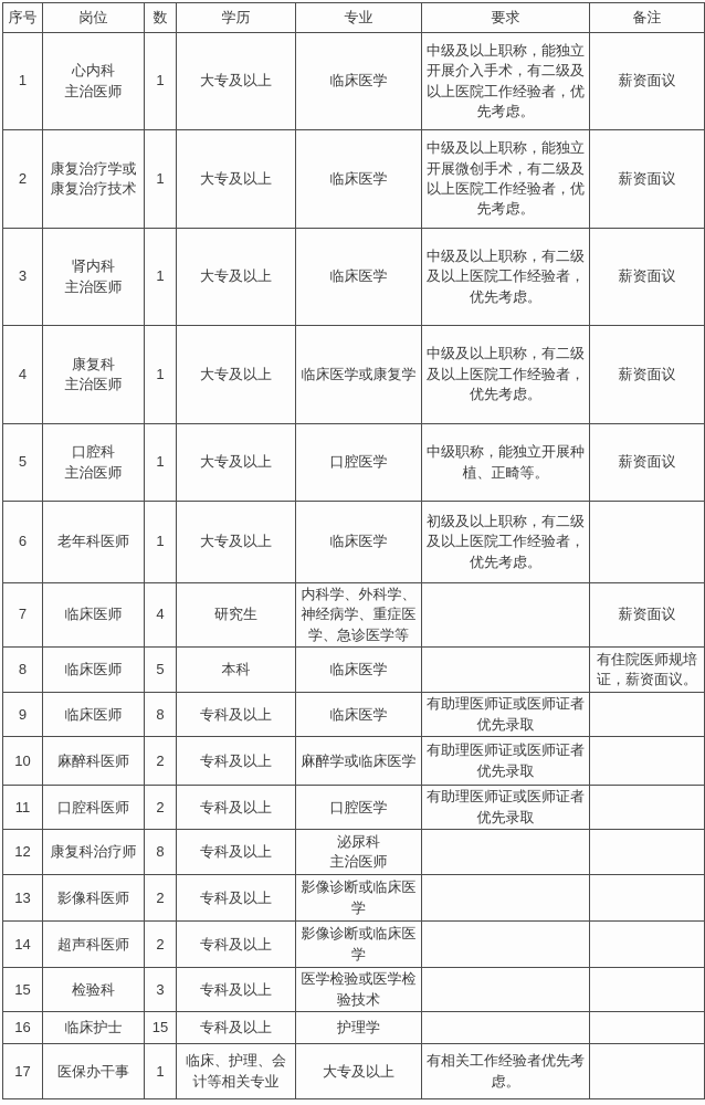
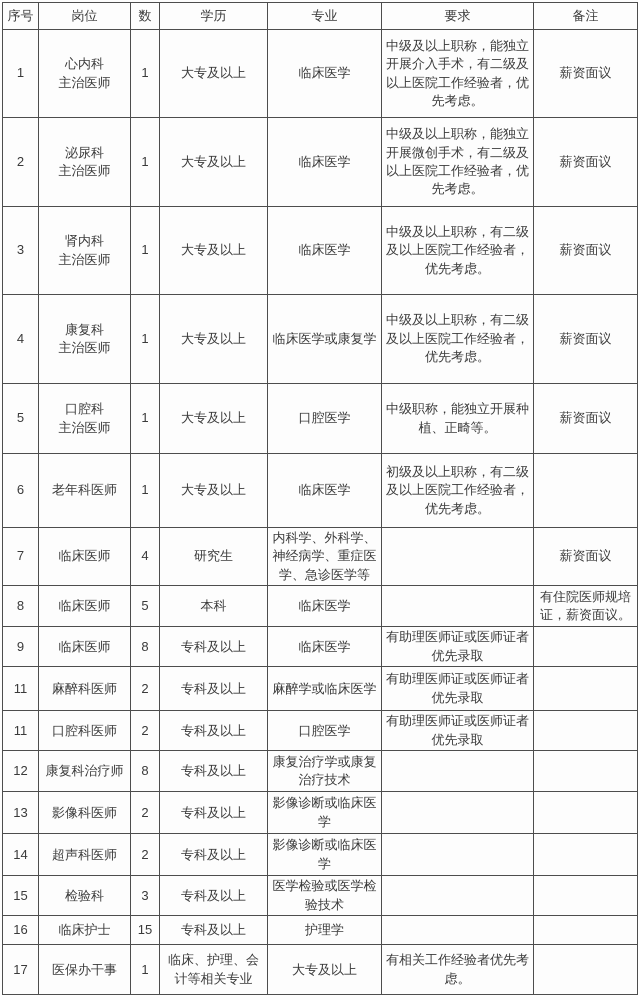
  序号	岗位	数	学历	专业	要求	备注
  1	心内科 主治医师	1	大专及以上	临床医学	中级及以上职称，能独立开展介入手术，有二级及以上医院工作经验者，优先考虑。	薪资面议
- 2	康复治疗学或康复治疗技术	1	大专及以上	临床医学	中级及以上职称，能独立开展微创手术，有二级及以上医院工作经验者，优先考虑。	薪资面议
+ 2	泌尿科 主治医师	1	大专及以上	临床医学	中级及以上职称，能独立开展微创手术，有二级及以上医院工作经验者，优先考虑。	薪资面议
  3	肾内科 主治医师	1	大专及以上	临床医学	中级及以上职称，有二级及以上医院工作经验者，优先考虑。	薪资面议
  4	康复科 主治医师	1	大专及以上	临床医学或康复学	中级及以上职称，有二级及以上医院工作经验者，优先考虑。	薪资面议
  5	口腔科 主治医师	1	大专及以上	口腔医学	中级职称，能独立开展种植、正畸等。	薪资面议
  6	老年科医师	1	大专及以上	临床医学	初级及以上职称，有二级及以上医院工作经验者，优先考虑。
  7	临床医师	4	研究生	内科学、外科学、神经病学、重症医学、急诊医学等		薪资面议
  8	临床医师	5	本科	临床医学		有住院医师规培证，薪资面议。
  9	临床医师	8	专科及以上	临床医学	有助理医师证或医师证者优先录取
- 10	麻醉科医师	2	专科及以上	麻醉学或临床医学	有助理医师证或医师证者优先录取
+ 11	麻醉科医师	2	专科及以上	麻醉学或临床医学	有助理医师证或医师证者优先录取
  11	口腔科医师	2	专科及以上	口腔医学	有助理医师证或医师证者优先录取
- 12	康复科治疗师	8	专科及以上	泌尿科 主治医师
+ 12	康复科治疗师	8	专科及以上	康复治疗学或康复治疗技术
  13	影像科医师	2	专科及以上	影像诊断或临床医学
  14	超声科医师	2	专科及以上	影像诊断或临床医学
  15	检验科	3	专科及以上	医学检验或医学检验技术
  16	临床护士	15	专科及以上	护理学
  17	医保办干事	1	临床、护理、会计等相关专业	大专及以上	有相关工作经验者优先考虑。
